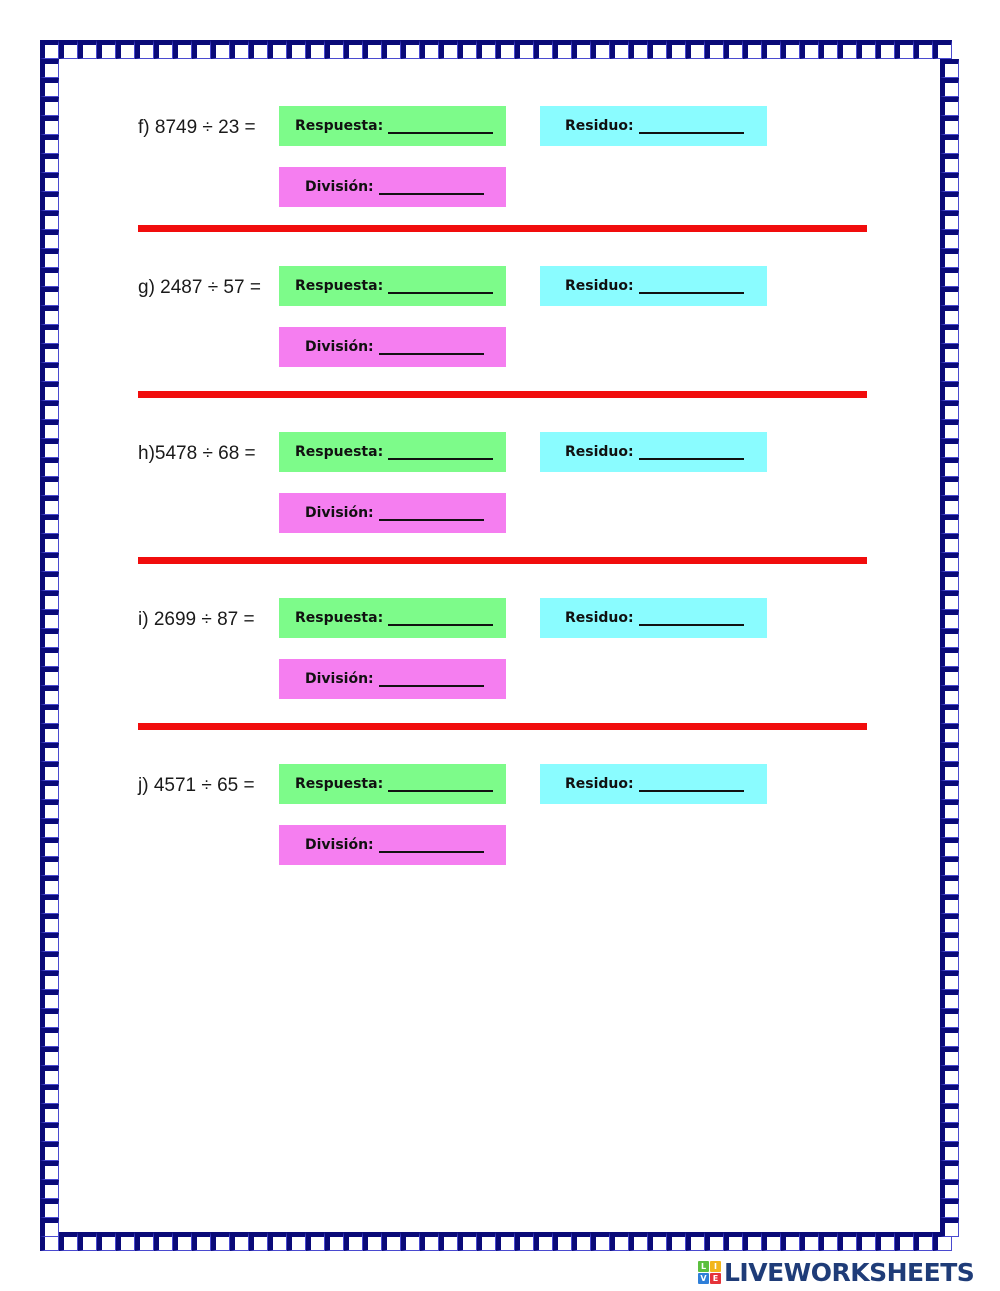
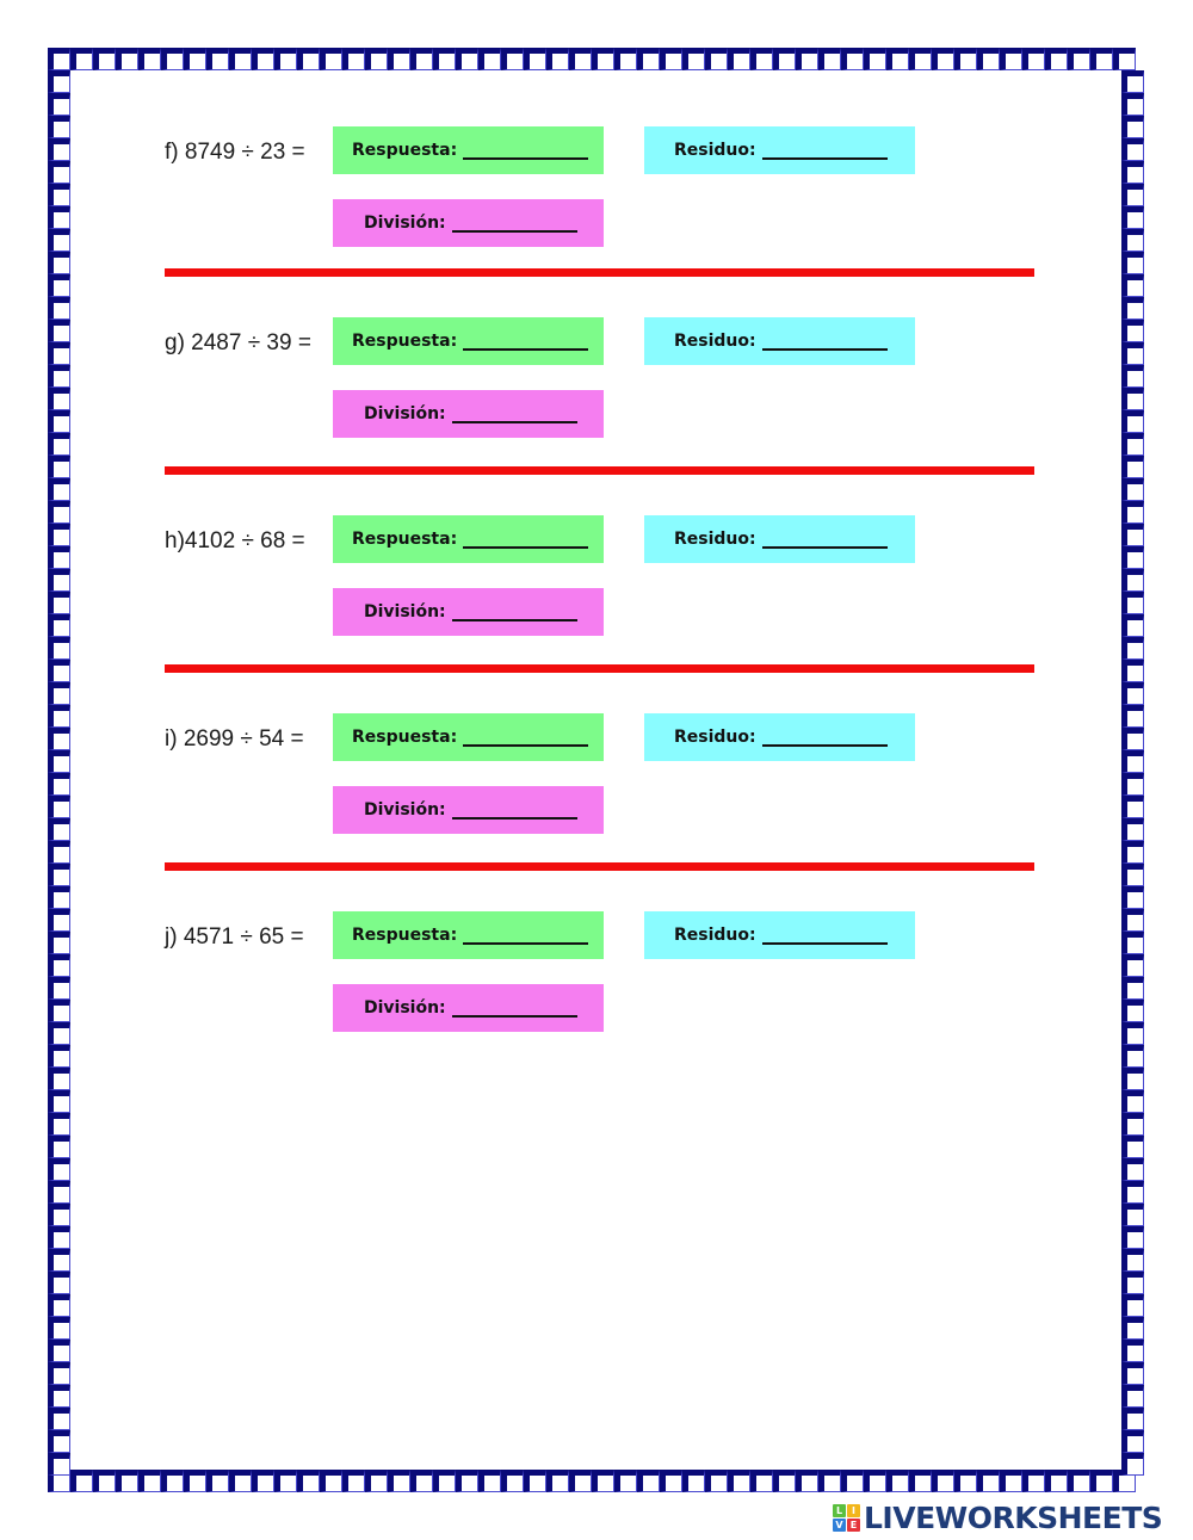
  f) 8749 ÷ 23 =
  Respuesta:
  Residuo:
  División:
- g) 2487 ÷ 57 =
+ g) 2487 ÷ 39 =
  Respuesta:
  Residuo:
  División:
- h)5478 ÷ 68 =
+ h)4102 ÷ 68 =
  Respuesta:
  Residuo:
  División:
- i) 2699 ÷ 87 =
+ i) 2699 ÷ 54 =
  Respuesta:
  Residuo:
  División:
  j) 4571 ÷ 65 =
  Respuesta:
  Residuo:
  División:
  L
  I
  V
  E
  LIVEWORKSHEETS
